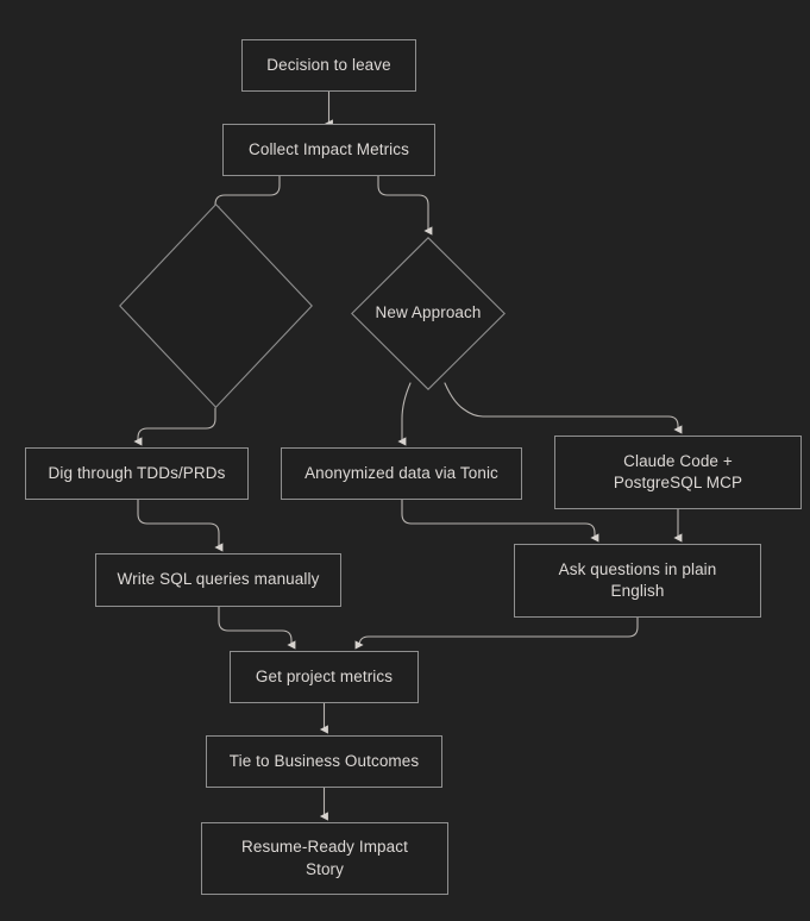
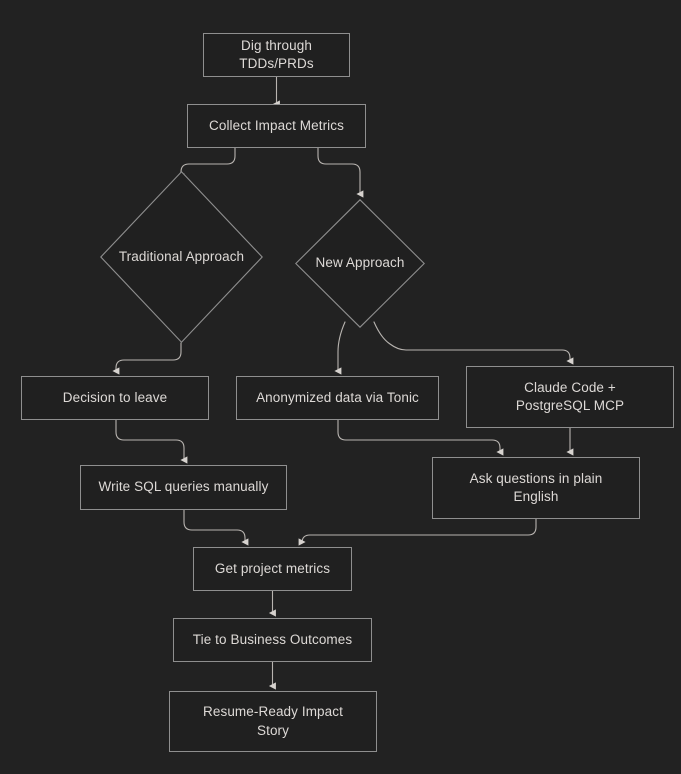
- Decision to leave
+ Dig through TDDs/PRDs
  Collect Impact Metrics
+ Traditional Approach
  New Approach
- Dig through TDDs/PRDs
+ Decision to leave
  Anonymized data via Tonic
  Claude Code +
  PostgreSQL MCP
  Write SQL queries manually
  Ask questions in plain
  English
  Get project metrics
  Tie to Business Outcomes
  Resume-Ready Impact
  Story
